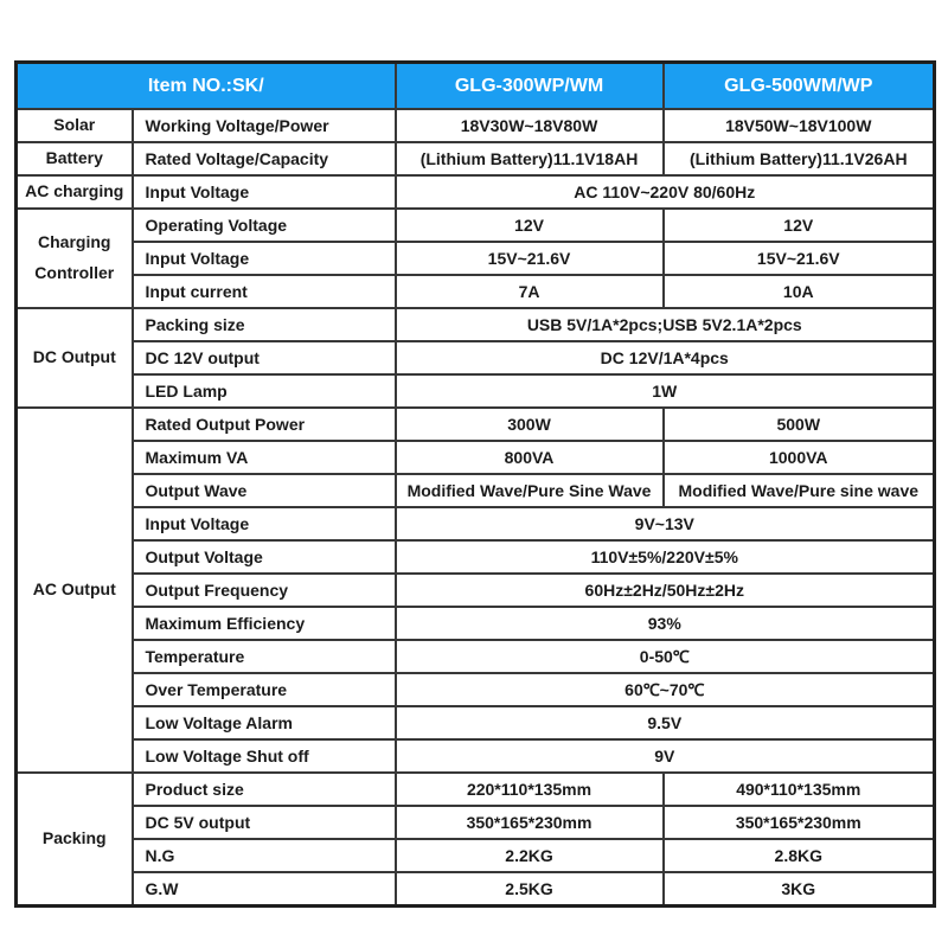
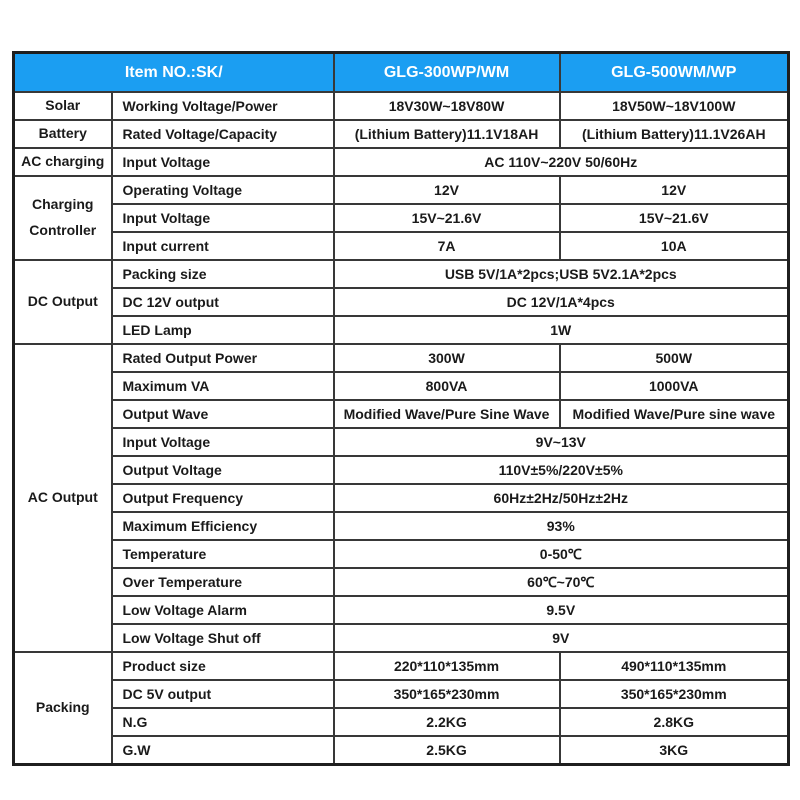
  Item NO.:SK/	GLG-300WP/WM	GLG-500WM/WP
  Solar	Working Voltage/Power	18V30W~18V80W	18V50W~18V100W
  Battery	Rated Voltage/Capacity	(Lithium Battery)11.1V18AH	(Lithium Battery)11.1V26AH
- AC charging	Input Voltage	AC 110V~220V 80/60Hz
+ AC charging	Input Voltage	AC 110V~220V 50/60Hz
  Charging Controller	Operating Voltage	12V	12V
  Input Voltage	15V~21.6V	15V~21.6V
  Input current	7A	10A
  DC Output	Packing size	USB 5V/1A*2pcs;USB 5V2.1A*2pcs
  DC 12V output	DC 12V/1A*4pcs
  LED Lamp	1W
  AC Output	Rated Output Power	300W	500W
  Maximum VA	800VA	1000VA
  Output Wave	Modified Wave/Pure Sine Wave	Modified Wave/Pure sine wave
  Input Voltage	9V~13V
  Output Voltage	110V±5%/220V±5%
  Output Frequency	60Hz±2Hz/50Hz±2Hz
  Maximum Efficiency	93%
  Temperature	0-50℃
  Over Temperature	60℃~70℃
  Low Voltage Alarm	9.5V
  Low Voltage Shut off	9V
  Packing	Product size	220*110*135mm	490*110*135mm
  DC 5V output	350*165*230mm	350*165*230mm
  N.G	2.2KG	2.8KG
  G.W	2.5KG	3KG
